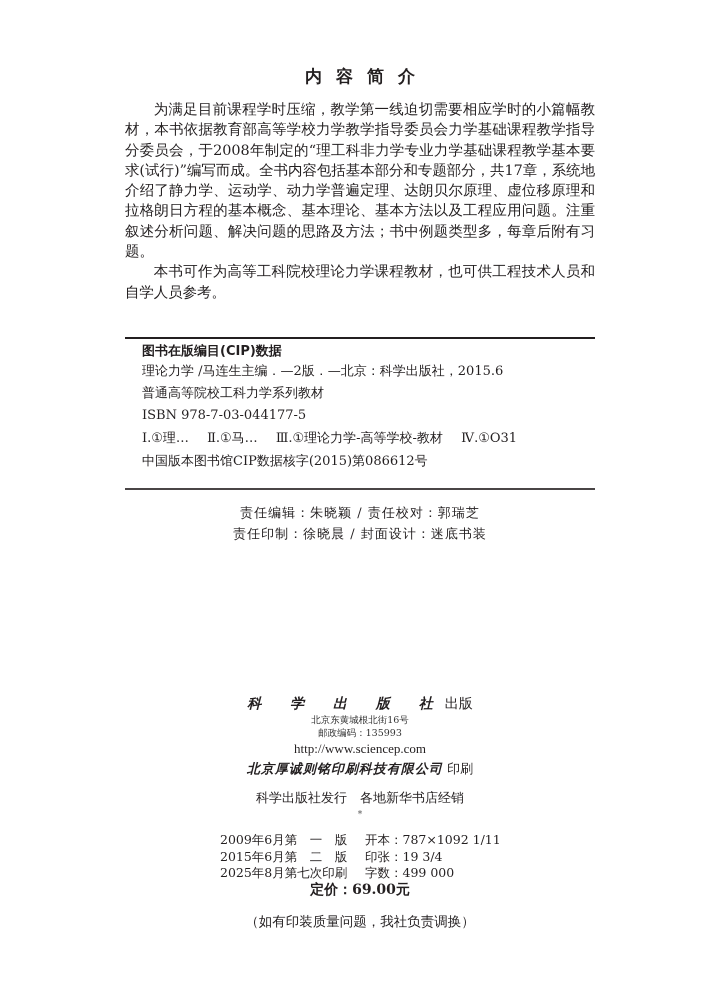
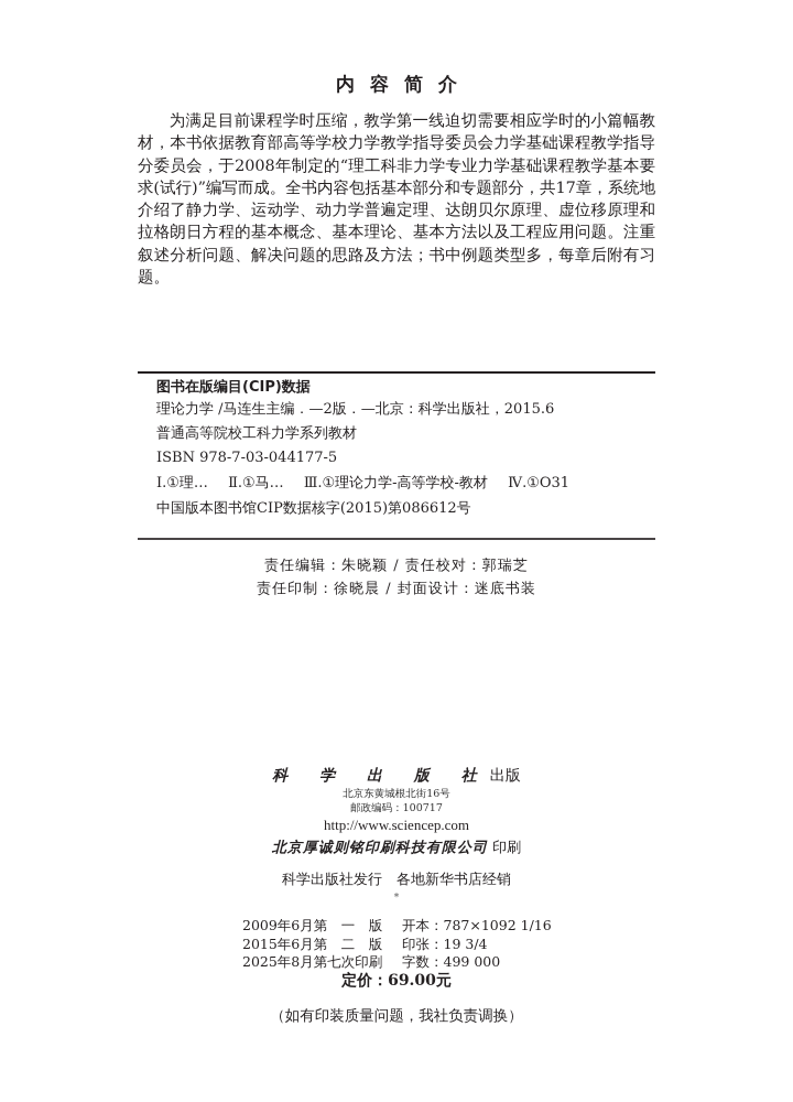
  内容简介
  为满足目前课程学时压缩，教学第一线迫切需要相应学时的小篇幅教材，本书依据教育部高等学校力学教学指导委员会力学基础课程教学指导分委员会，于2008年制定的“理工科非力学专业力学基础课程教学基本要求(试行)”编写而成。全书内容包括基本部分和专题部分，共17章，系统地介绍了静力学、运动学、动力学普遍定理、达朗贝尔原理、虚位移原理和拉格朗日方程的基本概念、基本理论、基本方法以及工程应用问题。注重叙述分析问题、解决问题的思路及方法；书中例题类型多，每章后附有习题。
- 本书可作为高等工科院校理论力学课程教材，也可供工程技术人员和自学人员参考。
  图书在版编目(CIP)数据
  理论力学 /马连生主编．—2版．—北京：科学出版社，2015.6
  普通高等院校工科力学系列教材
  ISBN 978-7-03-044177-5
  Ⅰ.①理… Ⅱ.①马… Ⅲ.①理论力学-高等学校-教材 Ⅳ.①O31
  中国版本图书馆CIP数据核字(2015)第086612号
  责任编辑：朱晓颖 / 责任校对：郭瑞芝
  责任印制：徐晓晨 / 封面设计：迷底书装
  科 学 出 版 社出版
  北京东黄城根北街16号
- 邮政编码：135993
+ 邮政编码：100717
  http://www.sciencep.com
  北京厚诚则铭印刷科技有限公司 印刷
  科学出版社发行 各地新华书店经销
  *
  2009年6月第 一 版
- 开本：787×1092 1/11
+ 开本：787×1092 1/16
  2015年6月第 二 版
  印张：19 3/4
  2025年8月第七次印刷
  字数：499 000
  定价：69.00元
  （如有印装质量问题，我社负责调换）
